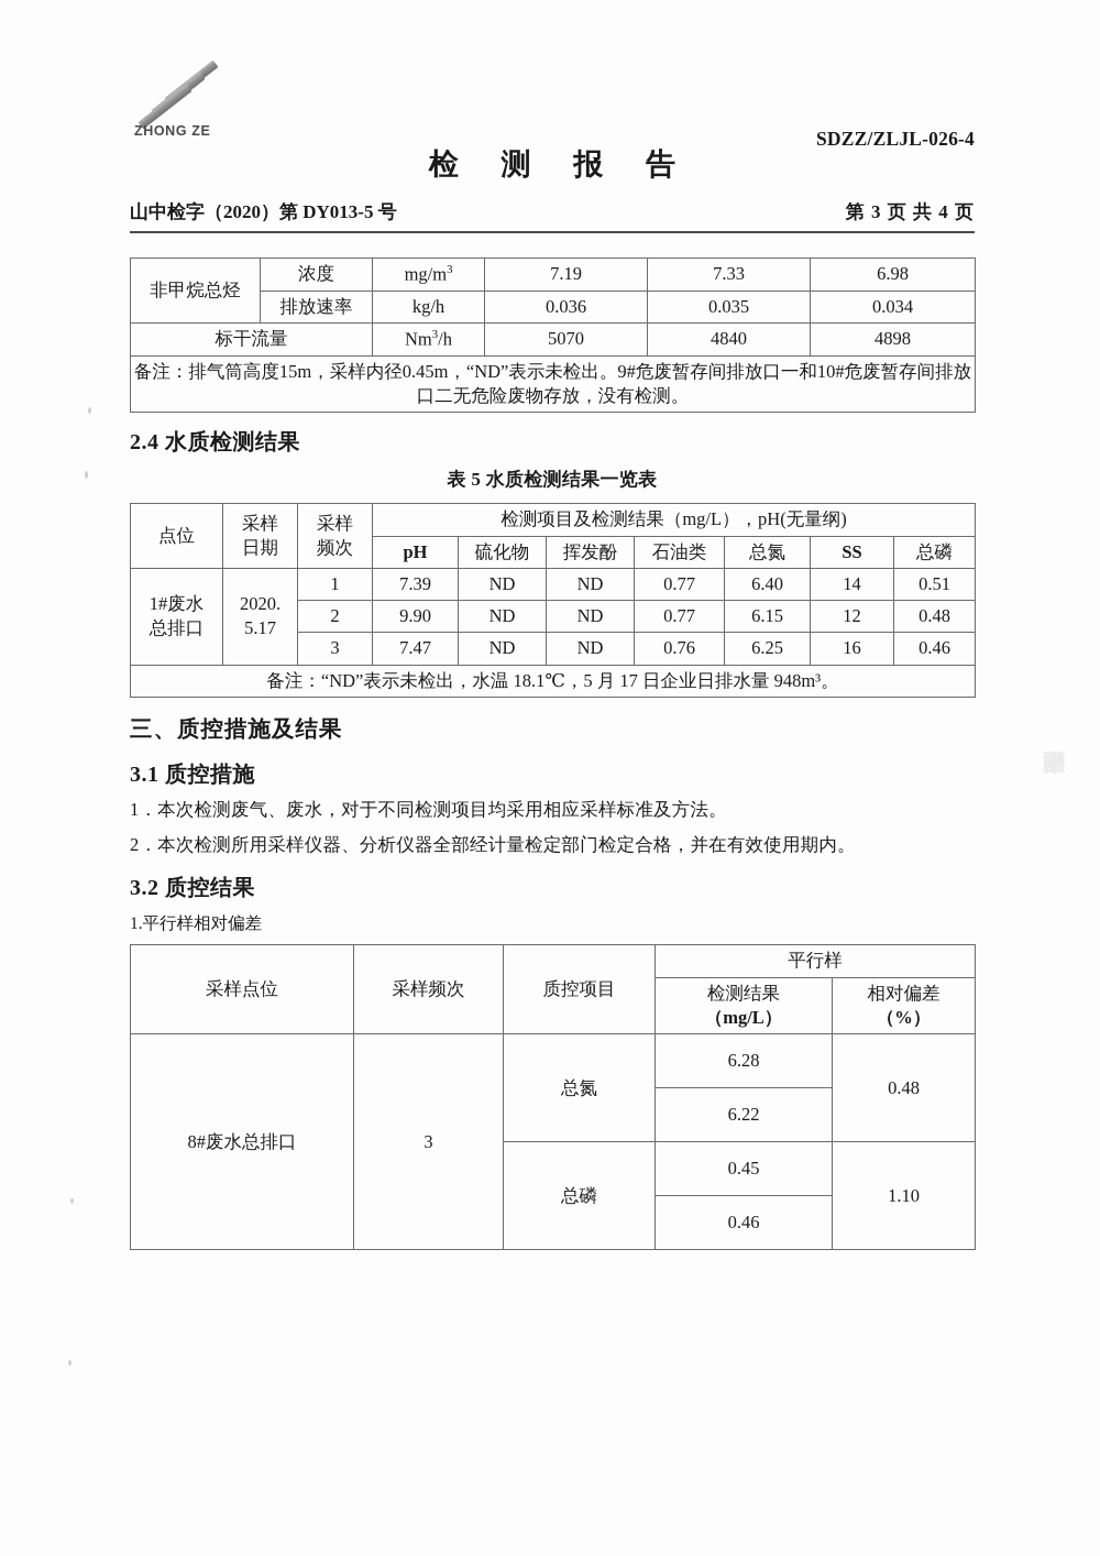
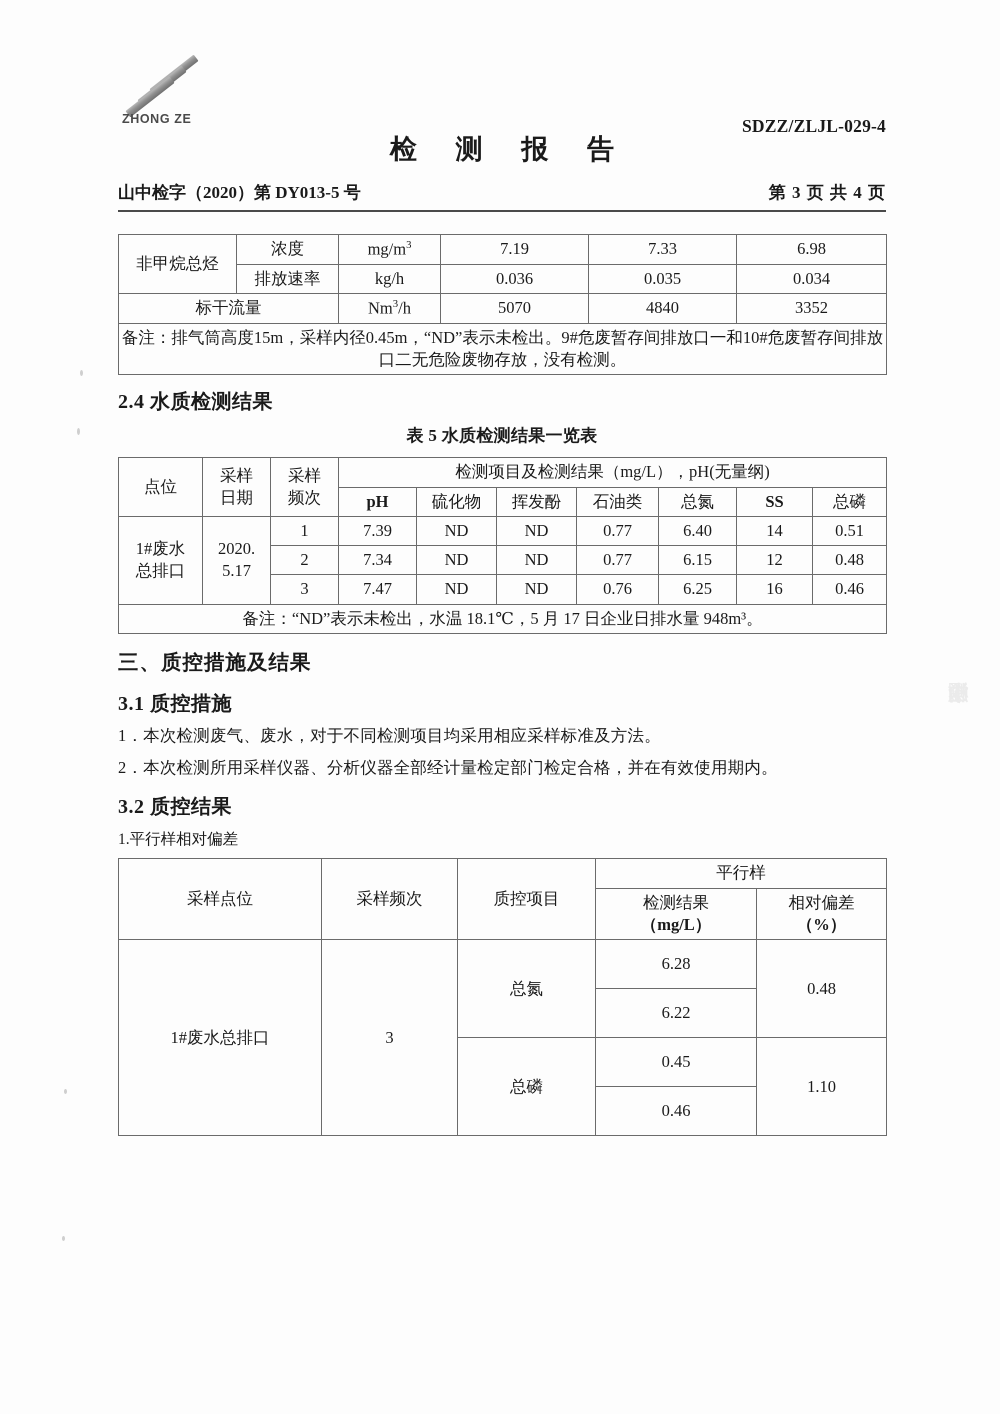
  ZHONG ZE
- SDZZ/ZLJL-026-4
+ SDZZ/ZLJL-029-4
  检 测 报 告
  山中检字（2020）第 DY013-5 号
  第 3 页 共 4 页
  非甲烷总烃	浓度	mg/m3	7.19	7.33	6.98
  排放速率	kg/h	0.036	0.035	0.034
- 标干流量	Nm3/h	5070	4840	4898
+ 标干流量	Nm3/h	5070	4840	3352
  备注：排气筒高度15m，采样内径0.45m，“ND”表示未检出。9#危废暂存间排放口一和10#危废暂存间排放口二无危险废物存放，没有检测。
  2.4 水质检测结果
  表 5 水质检测结果一览表
  点位	采样 日期	采样 频次	检测项目及检测结果（mg/L），pH(无量纲)
  pH	硫化物	挥发酚	石油类	总氮	SS	总磷
  1#废水 总排口	2020. 5.17	1	7.39	ND	ND	0.77	6.40	14	0.51
- 2	9.90	ND	ND	0.77	6.15	12	0.48
+ 2	7.34	ND	ND	0.77	6.15	12	0.48
  3	7.47	ND	ND	0.76	6.25	16	0.46
  备注：“ND”表示未检出，水温 18.1℃，5 月 17 日企业日排水量 948m³。
  三、质控措施及结果
  3.1 质控措施
  1．本次检测废气、废水，对于不同检测项目均采用相应采样标准及方法。
  2．本次检测所用采样仪器、分析仪器全部经计量检定部门检定合格，并在有效使用期内。
  3.2 质控结果
  1.平行样相对偏差
  采样点位	采样频次	质控项目	平行样
  检测结果 （mg/L）	相对偏差 （%）
- 8#废水总排口	3	总氮	6.28	0.48
+ 1#废水总排口	3	总氮	6.28	0.48
  6.22
  总磷	0.45	1.10
  0.46
